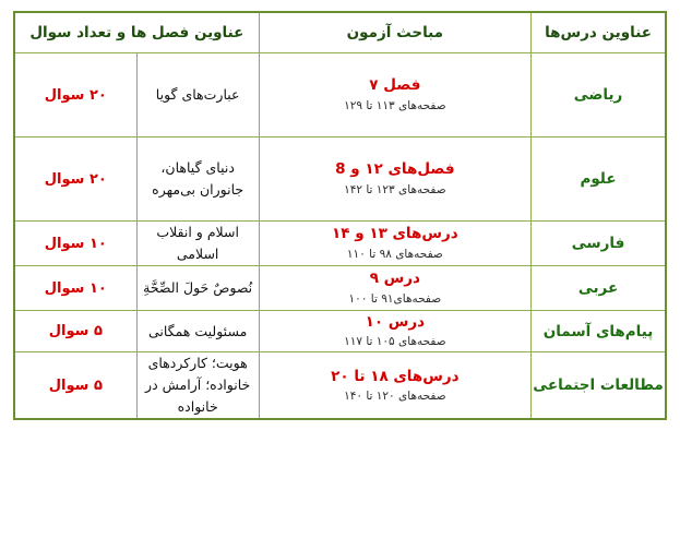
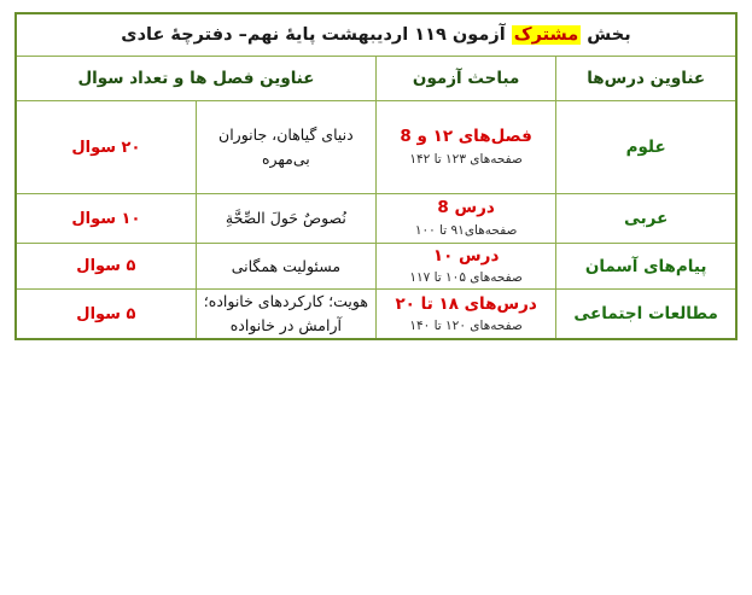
+ بخش مشترک آزمون ۱۱۹ اردیبهشت پایهٔ نهم– دفترچهٔ عادی
  عناوین درس‌ها	مباحث آزمون	عناوین فصل ها و تعداد سوال
- ریاضی	فصل ۷ صفحه‌های ۱۱۳ تا ۱۲۹	عبارت‌های گویا	۲۰ سوال
  علوم	فصل‌های ۱۲ و 8 صفحه‌های ۱۲۳ تا ۱۴۲	دنیای گیاهان، جانوران بی‌مهره	۲۰ سوال
- فارسی	درس‌های ۱۳ و ۱۴ صفحه‌های ۹۸ تا ۱۱۰	اسلام و انقلاب اسلامی	۱۰ سوال
- عربی	درس ۹ صفحه‌های۹۱ تا ۱۰۰	نُصوصٌ حَولَ الصِّحَّةِ	۱۰ سوال
+ عربی	درس 8 صفحه‌های۹۱ تا ۱۰۰	نُصوصٌ حَولَ الصِّحَّةِ	۱۰ سوال
  پیام‌های آسمان	درس ۱۰ صفحه‌های ۱۰۵ تا ۱۱۷	مسئولیت همگانی	۵ سوال
  مطالعات اجتماعی	درس‌های ۱۸ تا ۲۰ صفحه‌های ۱۲۰ تا ۱۴۰	هویت؛ کارکردهای خانواده؛ آرامش در خانواده	۵ سوال
